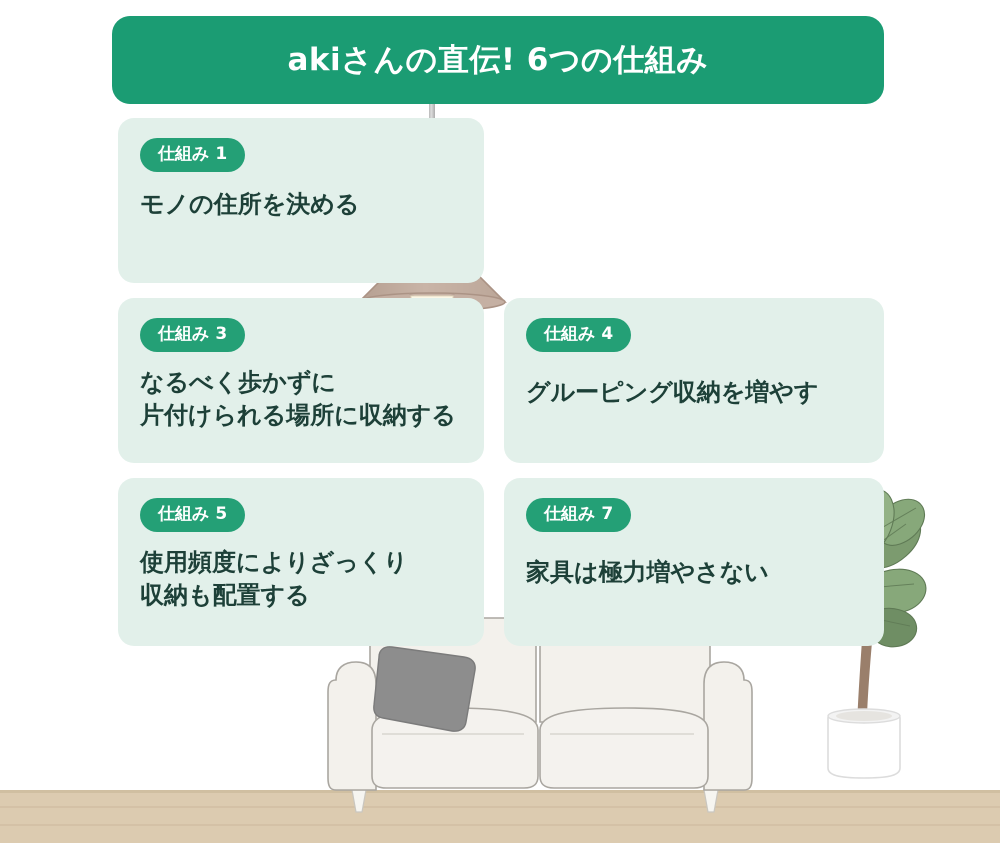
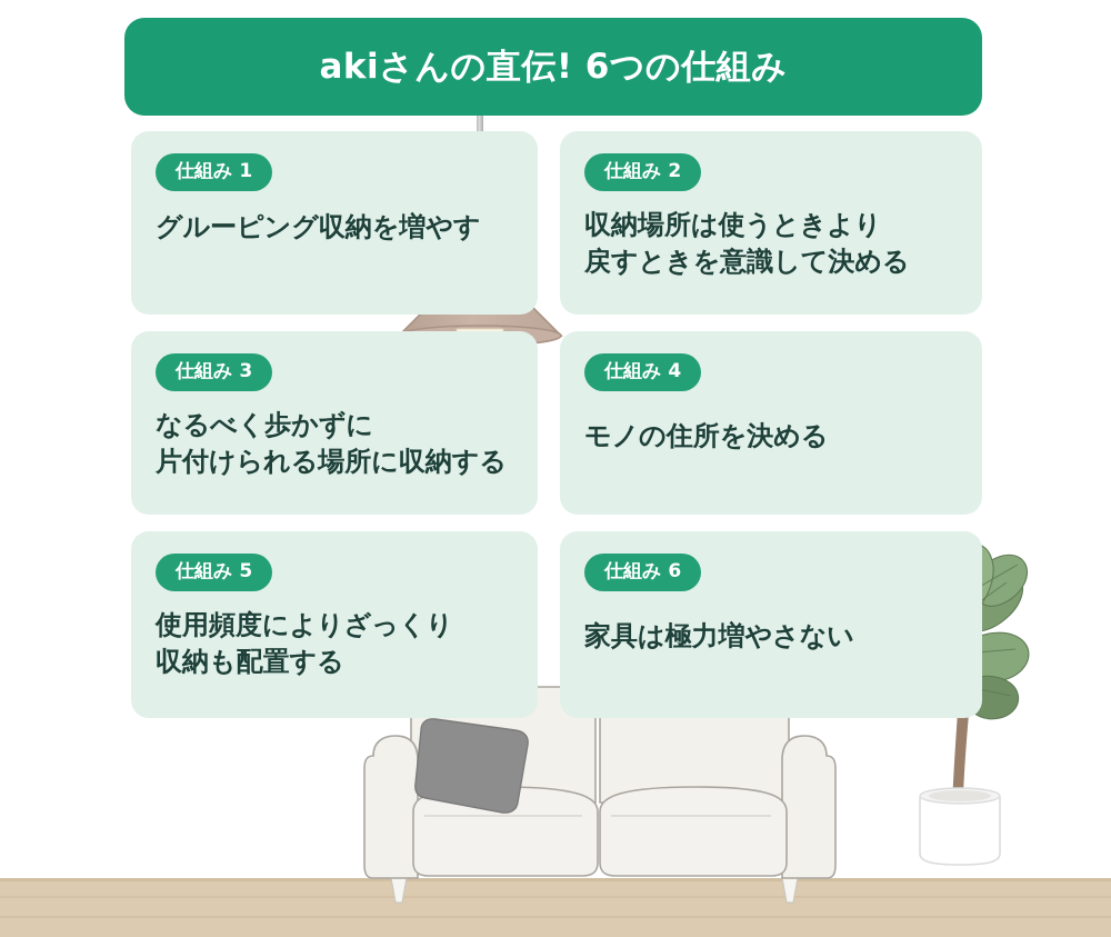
  akiさんの直伝! 6つの仕組み
  仕組み 1
- モノの住所を決める
+ グルーピング収納を増やす
+ 仕組み 2
+ 収納場所は使うときより
+ 戻すときを意識して決める
  仕組み 3
  なるべく歩かずに
  片付けられる場所に収納する
  仕組み 4
- グルーピング収納を増やす
+ モノの住所を決める
  仕組み 5
  使用頻度によりざっくり
  収納も配置する
- 仕組み 7
+ 仕組み 6
  家具は極力増やさない
